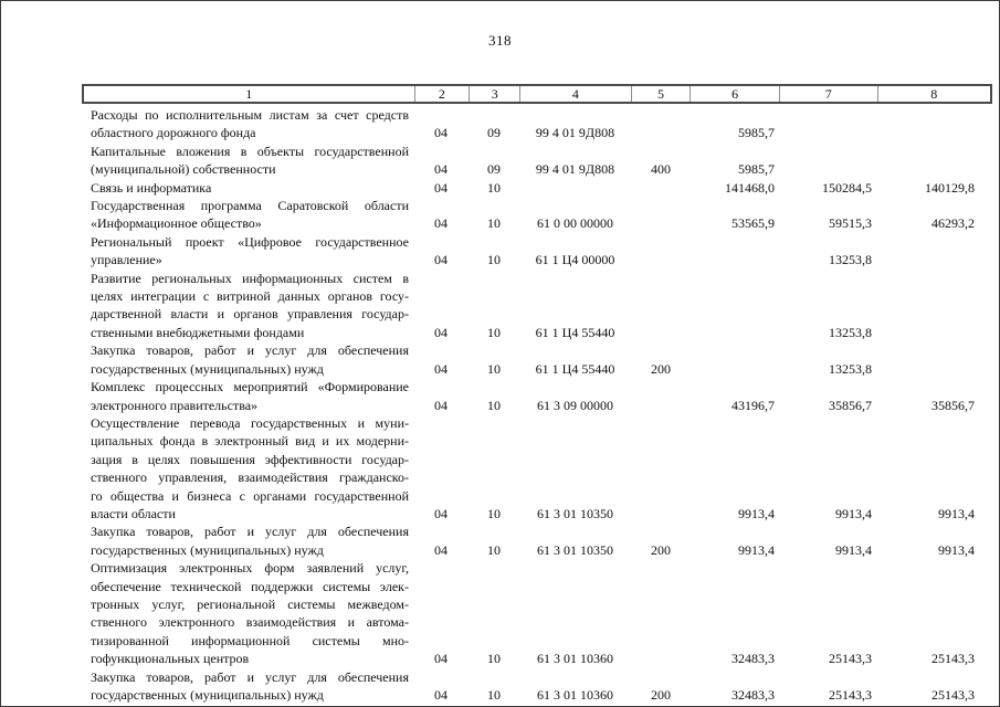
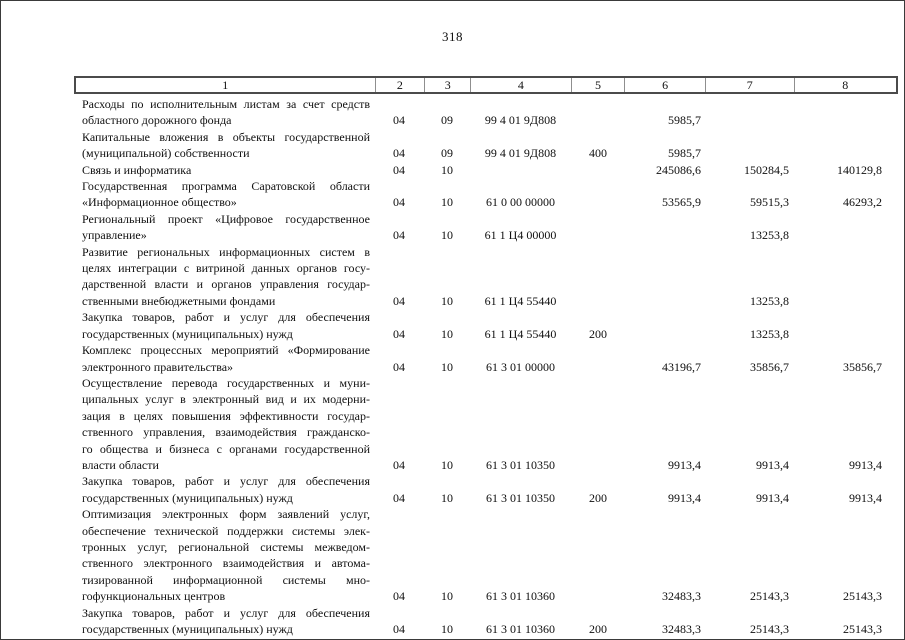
  318
  1
  2
  3
  4
  5
  6
  7
  8
  Расходы по исполнительным листам за счет средств
  областного дорожного фонда
  04
  09
  99 4 01 9Д808
  5985,7
  Капитальные вложения в объекты государственной
  (муниципальной) собственности
  04
  09
  99 4 01 9Д808
  400
  5985,7
  Связь и информатика
  04
  10
- 141468,0
+ 245086,6
  150284,5
  140129,8
  Государственная программа Саратовской области
  «Информационное общество»
  04
  10
  61 0 00 00000
  53565,9
  59515,3
  46293,2
  Региональный проект «Цифровое государственное
  управление»
  04
  10
  61 1 Ц4 00000
  13253,8
  Развитие региональных информационных систем в
  целях интеграции с витриной данных органов госу-
  дарственной власти и органов управления государ-
  ственными внебюджетными фондами
  04
  10
  61 1 Ц4 55440
  13253,8
  Закупка товаров, работ и услуг для обеспечения
  государственных (муниципальных) нужд
  04
  10
  61 1 Ц4 55440
  200
  13253,8
  Комплекс процессных мероприятий «Формирование
  электронного правительства»
  04
  10
- 61 3 09 00000
+ 61 3 01 00000
  43196,7
  35856,7
  35856,7
  Осуществление перевода государственных и муни-
- ципальных фонда в электронный вид и их модерни-
+ ципальных услуг в электронный вид и их модерни-
  зация в целях повышения эффективности государ-
  ственного управления, взаимодействия гражданско-
  го общества и бизнеса с органами государственной
  власти области
  04
  10
  61 3 01 10350
  9913,4
  9913,4
  9913,4
  Закупка товаров, работ и услуг для обеспечения
  государственных (муниципальных) нужд
  04
  10
  61 3 01 10350
  200
  9913,4
  9913,4
  9913,4
  Оптимизация электронных форм заявлений услуг,
  обеспечение технической поддержки системы элек-
  тронных услуг, региональной системы межведом-
  ственного электронного взаимодействия и автома-
  тизированной информационной системы мно-
  гофункциональных центров
  04
  10
  61 3 01 10360
  32483,3
  25143,3
  25143,3
  Закупка товаров, работ и услуг для обеспечения
  государственных (муниципальных) нужд
  04
  10
  61 3 01 10360
  200
  32483,3
  25143,3
  25143,3
